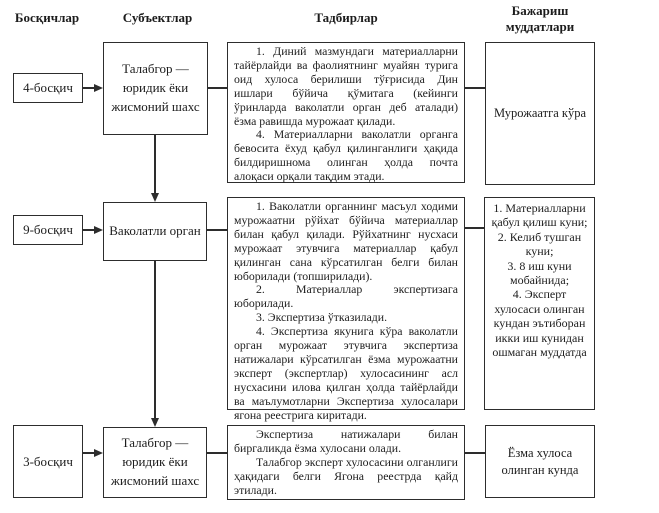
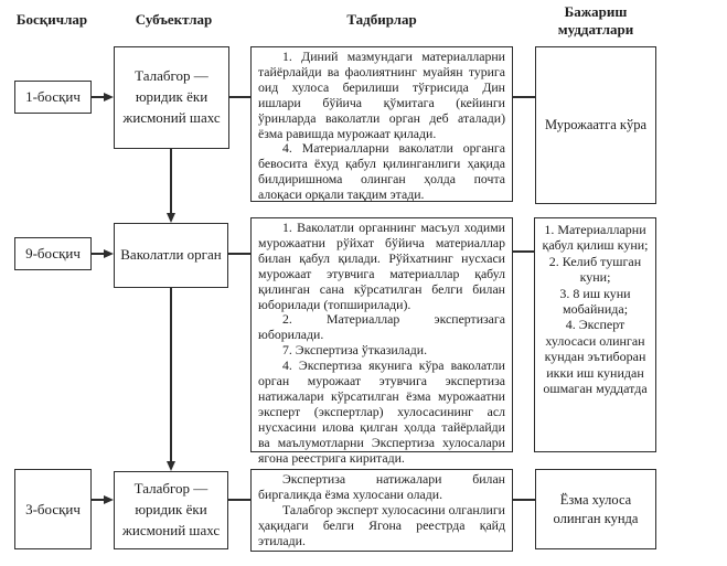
  Босқичлар
  Субъектлар
  Тадбирлар
  Бажариш муддатлари
- 4-босқич
+ 1-босқич
  Талабгор — юридик ёки жисмоний шахс
  1. Диний мазмундаги материалларни тайёрлайди ва фаолиятнинг муайян турига оид хулоса берилиши тўғрисида Дин ишлари бўйича қўмитага (кейинги ўринларда ваколатли орган деб аталади) ёзма равишда мурожаат қилади.
  4. Материалларни ваколатли органга бевосита ёхуд қабул қилинганлиги ҳақида билдиришнома олинган ҳолда почта алоқаси орқали тақдим этади.
  Мурожаатга кўра
  9-босқич
  Ваколатли орган
  1. Ваколатли органнинг масъул ходими мурожаатни рўйхат бўйича материаллар билан қабул қилади. Рўйхатнинг нусхаси мурожаат этувчига материаллар қабул қилинган сана кўрсатилган белги билан юборилади (топширилади).
  2. Материаллар экспертизага юборилади.
- 3. Экспертиза ўтказилади.
+ 7. Экспертиза ўтказилади.
  4. Экспертиза якунига кўра ваколатли орган мурожаат этувчига экспертиза натижалари кўрсатилган ёзма мурожаатни эксперт (экспертлар) хулосасининг асл нусхасини илова қилган ҳолда тайёрлайди ва маълумотларни Экспертиза хулосалари ягона реестрига киритади.
  1. Материалларни қабул қилиш куни;
  2. Келиб тушган куни;
  3. 8 иш куни мобайнида;
  4. Эксперт хулосаси олинган кундан эътиборан икки иш кунидан ошмаган муддатда
  3-босқич
  Талабгор — юридик ёки жисмоний шахс
  Экспертиза натижалари билан биргаликда ёзма хулосани олади.
  Талабгор эксперт хулосасини олганлиги ҳақидаги белги Ягона реестрда қайд этилади.
  Ёзма хулоса олинган кунда
